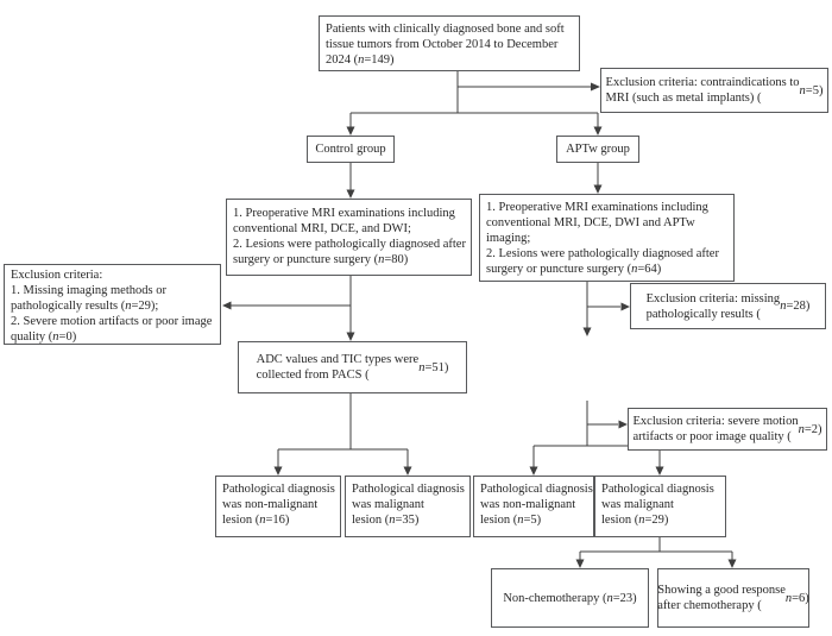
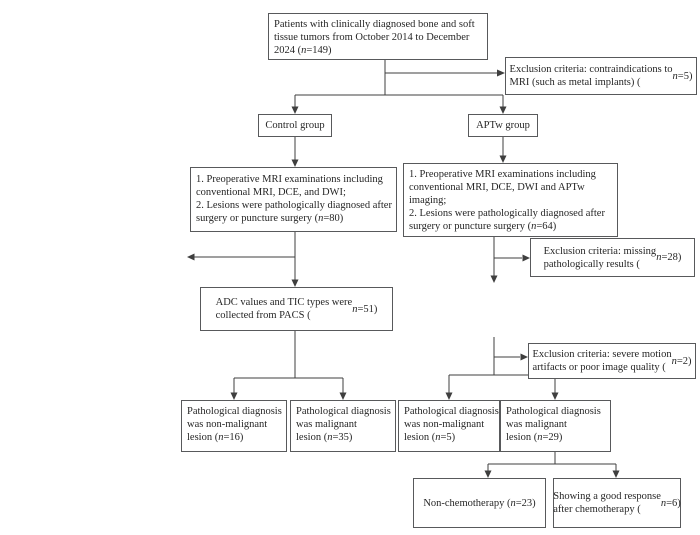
  Patients with clinically diagnosed bone and soft
  tissue tumors from October 2014 to December
  2024 (n=149)
  Exclusion criteria: contraindications to
  MRI (such as metal implants) (
  n
  =5)
  Control group
  APTw group
  1. Preoperative MRI examinations including
  conventional MRI, DCE, and DWI;
  2. Lesions were pathologically diagnosed after
  surgery or puncture surgery (n=80)
  1. Preoperative MRI examinations including
  conventional MRI, DCE, DWI and APTw
  imaging;
  2. Lesions were pathologically diagnosed after
  surgery or puncture surgery (n=64)
- Exclusion criteria:
- 1. Missing imaging methods or
- pathologically results (n=29);
- 2. Severe motion artifacts or poor image
- quality (n=0)
  Exclusion criteria: missing
  pathologically results (
  n
  =28)
  ADC values and TIC types were
  collected from PACS (
  n
  =51)
  Exclusion criteria: severe motion
  artifacts or poor image quality (
  n
  =2)
  Pathological diagnosis
  was non-malignant
  lesion (n=16)
  Pathological diagnosis
  was malignant
  lesion (n=35)
  Pathological diagnosis
  was non-malignant
  lesion (n=5)
  Pathological diagnosis
  was malignant
  lesion (n=29)
  Non-chemotherapy (
  n
  =23)
  Showing a good response
  after chemotherapy (
  n
  =6)
